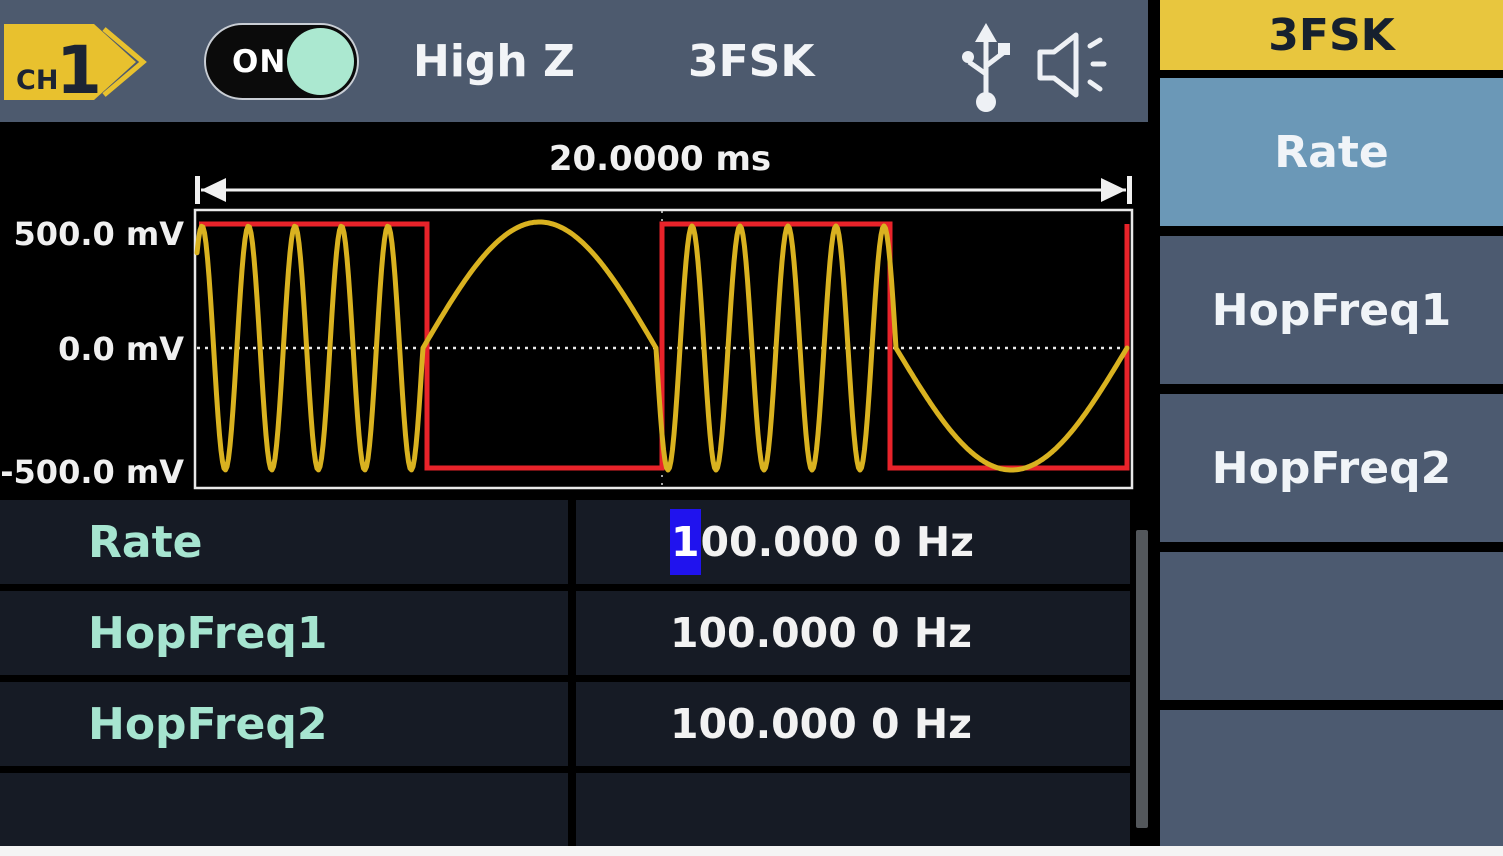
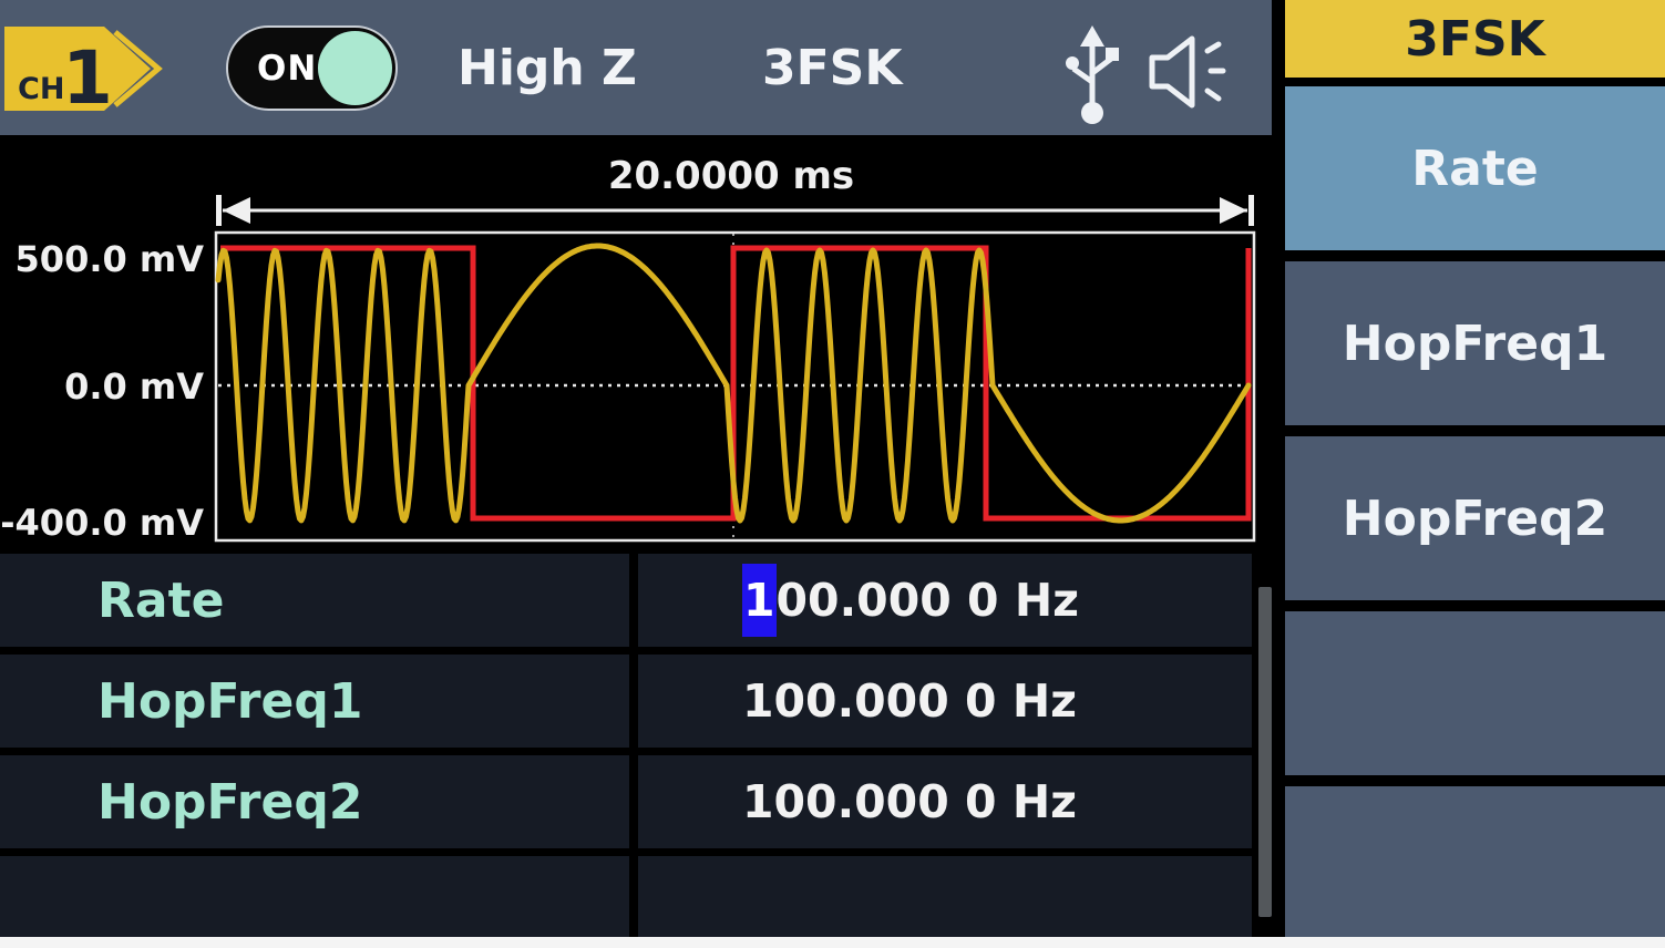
  CH
  1
  ON
  High Z
  3FSK
  20.0000 ms
  500.0 mV
  0.0 mV
- -500.0 mV
+ -400.0 mV
  Rate
  100.000 0 Hz
  HopFreq1
  100.000 0 Hz
  HopFreq2
  100.000 0 Hz
  3FSK
  Rate
  HopFreq1
  HopFreq2
